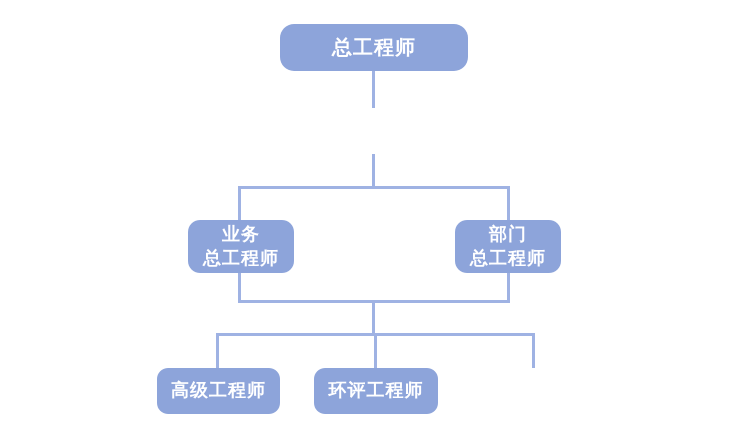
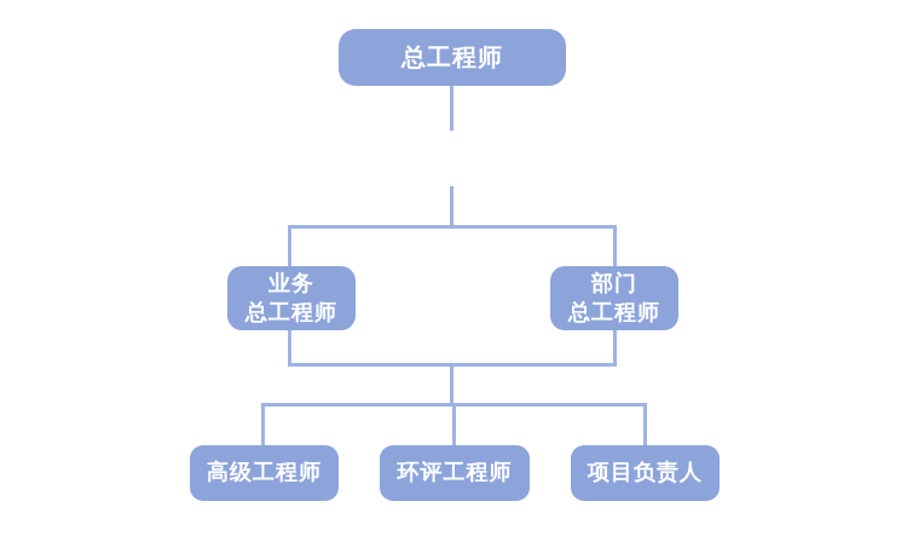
  总工程师
  业务
  总工程师
  部门
  总工程师
  高级工程师
  环评工程师
+ 项目负责人
